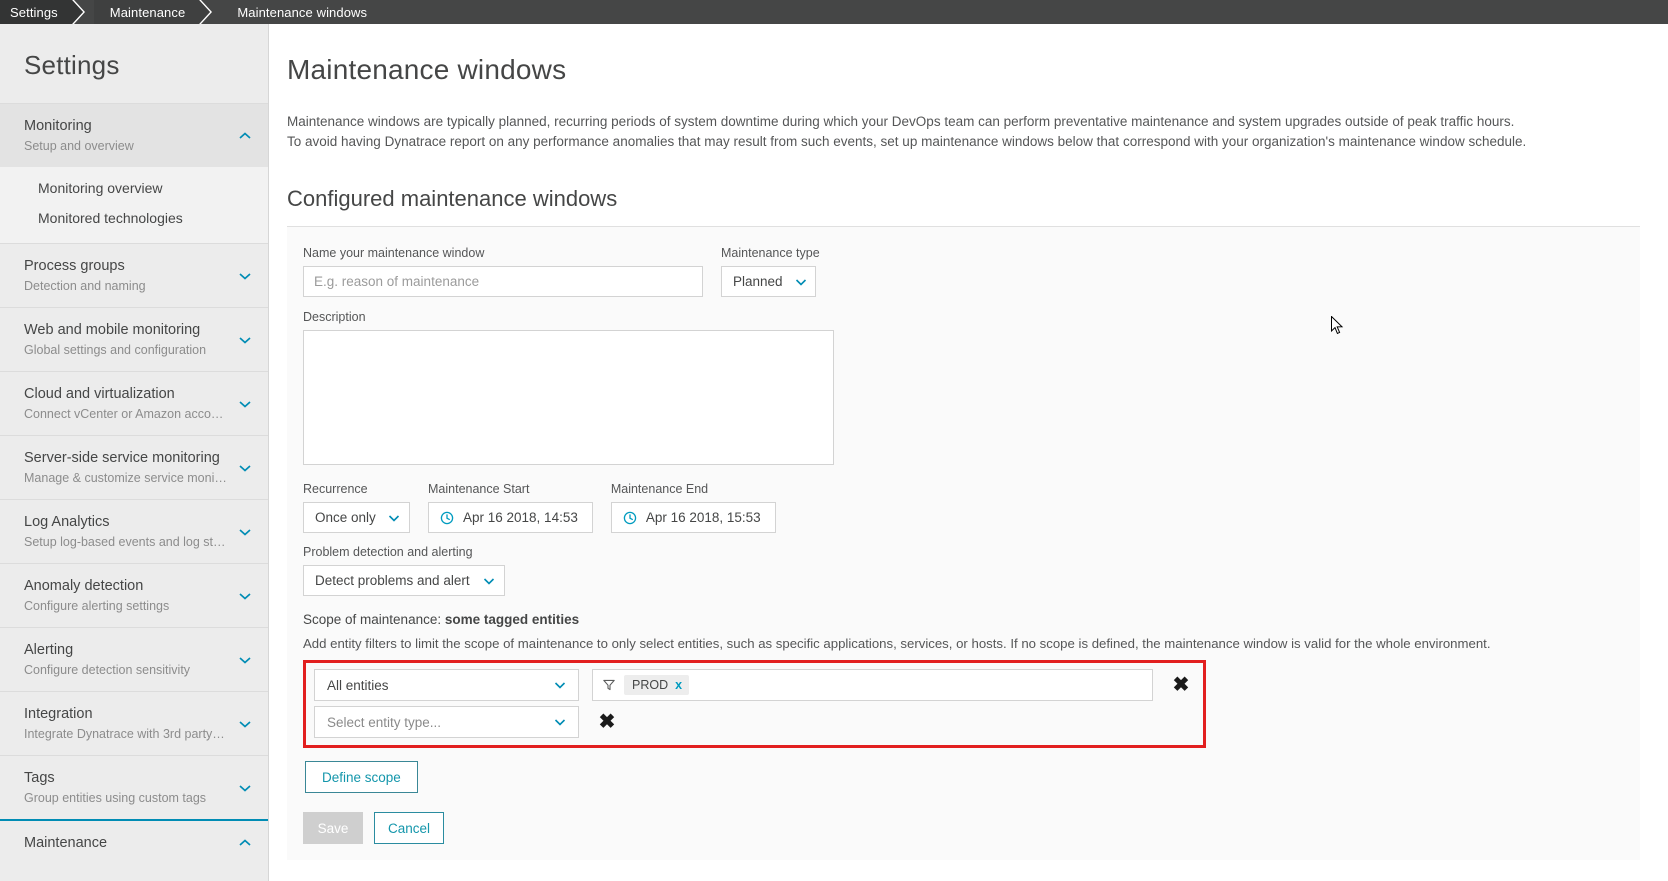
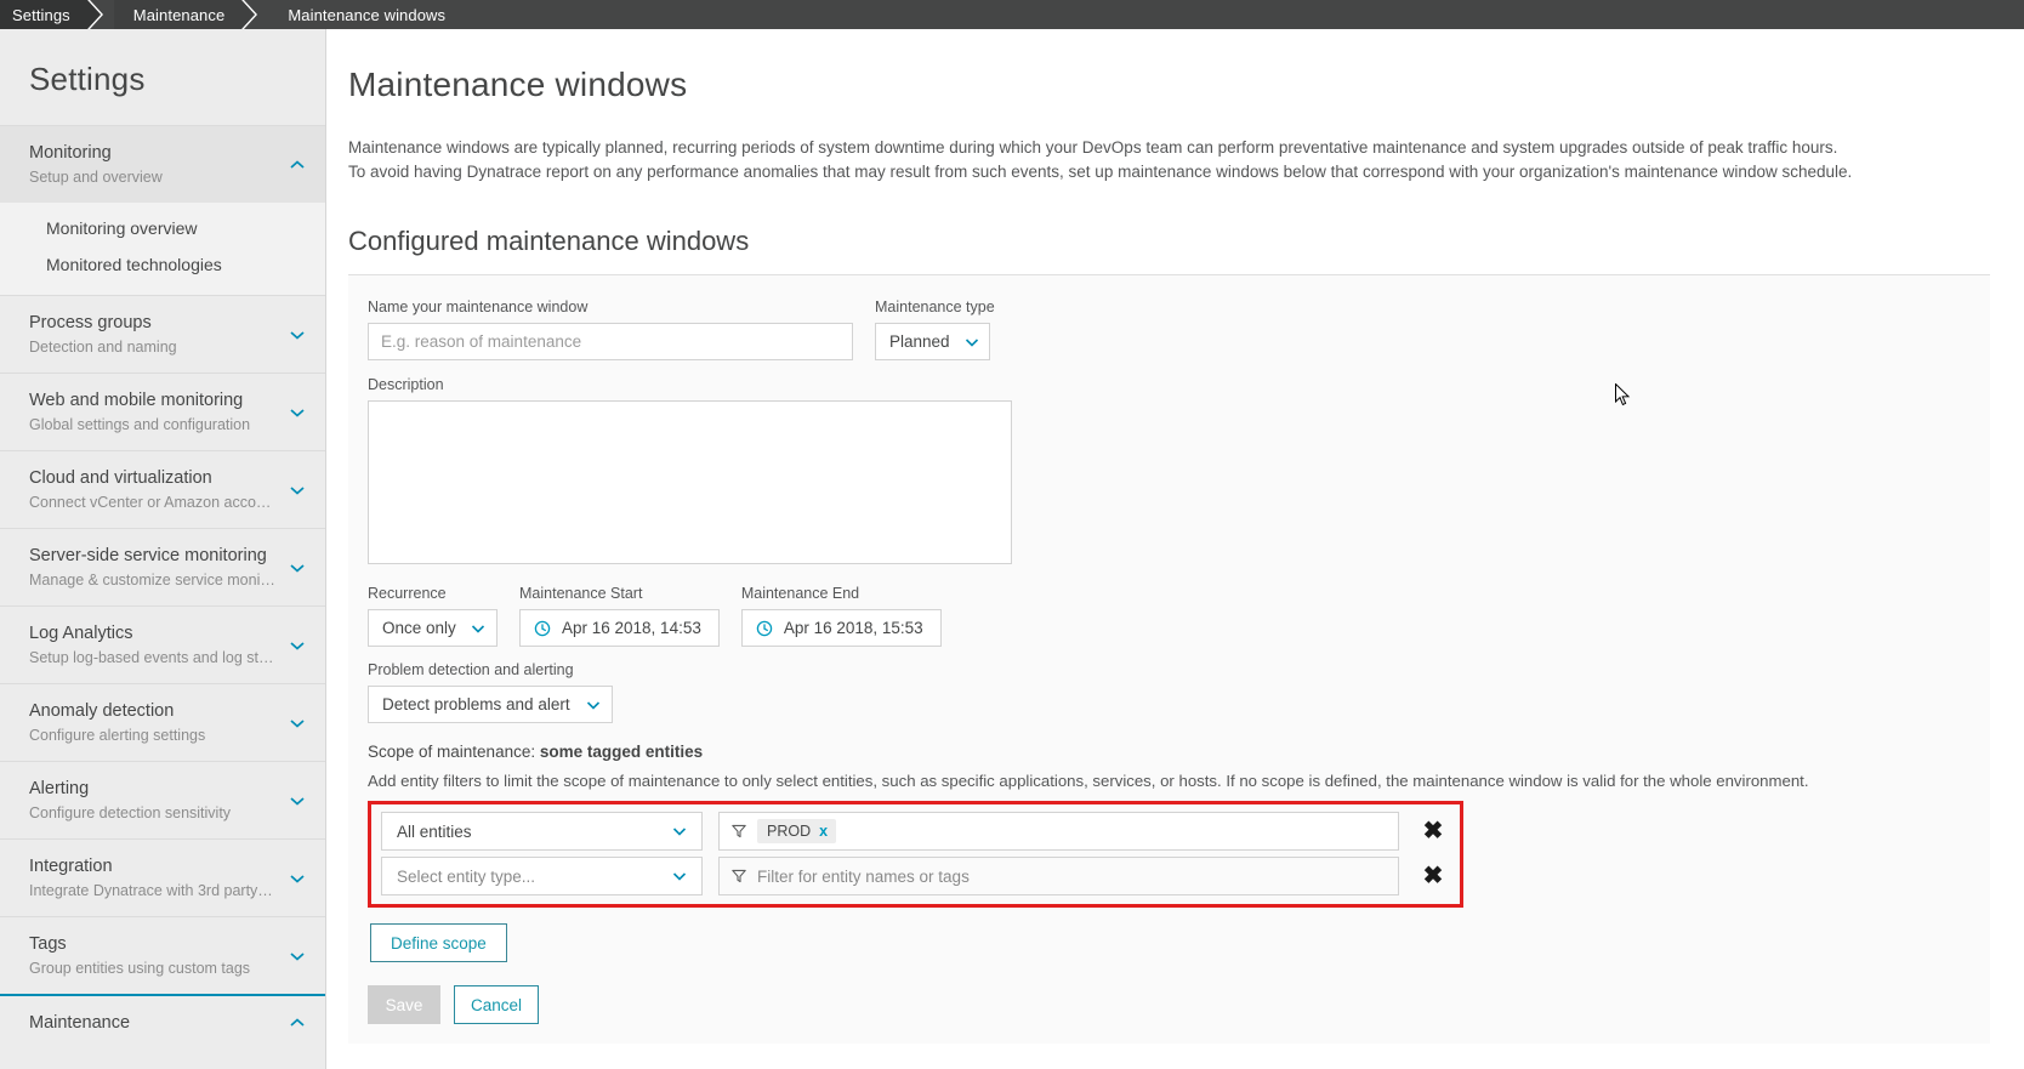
  Settings
  Maintenance
  Maintenance windows
  Settings
  Monitoring
  Setup and overview
  Monitoring overview
  Monitored technologies
  Process groups
  Detection and naming
  Web and mobile monitoring
  Global settings and configuration
  Cloud and virtualization
  Connect vCenter or Amazon account
  Server-side service monitoring
  Manage & customize service monitor
  Log Analytics
  Setup log-based events and log stora
  Anomaly detection
  Configure alerting settings
  Alerting
  Configure detection sensitivity
  Integration
  Integrate Dynatrace with 3rd party sy
  Tags
  Group entities using custom tags
  Maintenance
  Maintenance windows
  Maintenance windows are typically planned, recurring periods of system downtime during which your DevOps team can perform preventative maintenance and system upgrades outside of peak traffic hours.
  To avoid having Dynatrace report on any performance anomalies that may result from such events, set up maintenance windows below that correspond with your organization's maintenance window schedule.
  Configured maintenance windows
  Name your maintenance window
  E.g. reason of maintenance
  Maintenance type
  Planned
  Description
  Recurrence
  Once only
  Maintenance Start
  Apr 16 2018, 14:53
  Maintenance End
  Apr 16 2018, 15:53
  Problem detection and alerting
  Detect problems and alert
  Scope of maintenance: some tagged entities
  Add entity filters to limit the scope of maintenance to only select entities, such as specific applications, services, or hosts. If no scope is defined, the maintenance window is valid for the whole environment.
  All entities
  PROD
  x
  ✖
  Select entity type...
+ Filter for entity names or tags
  ✖
  Define scope
  Save
  Cancel
